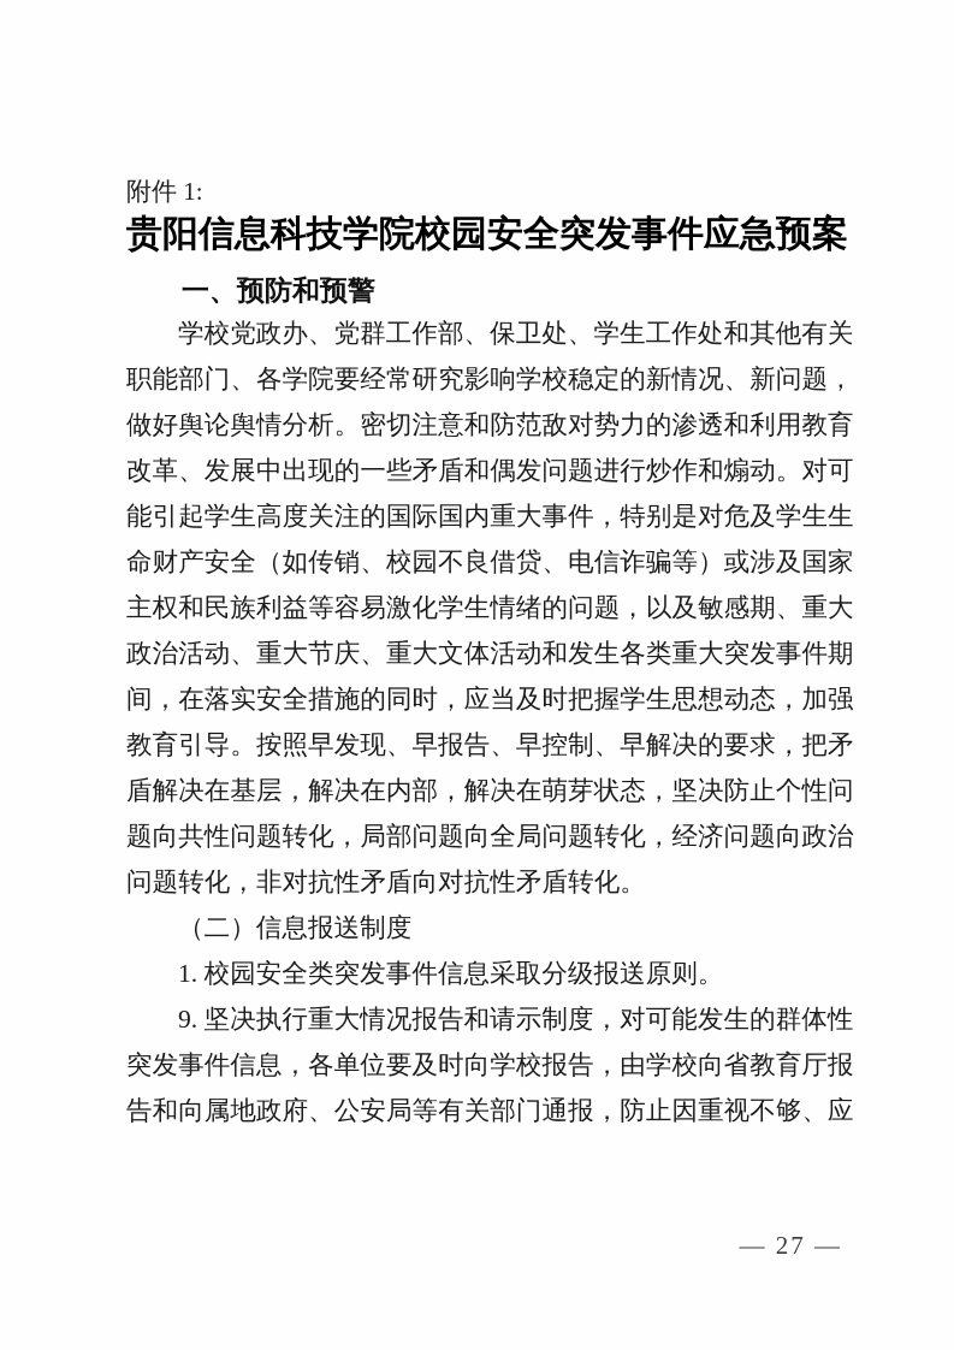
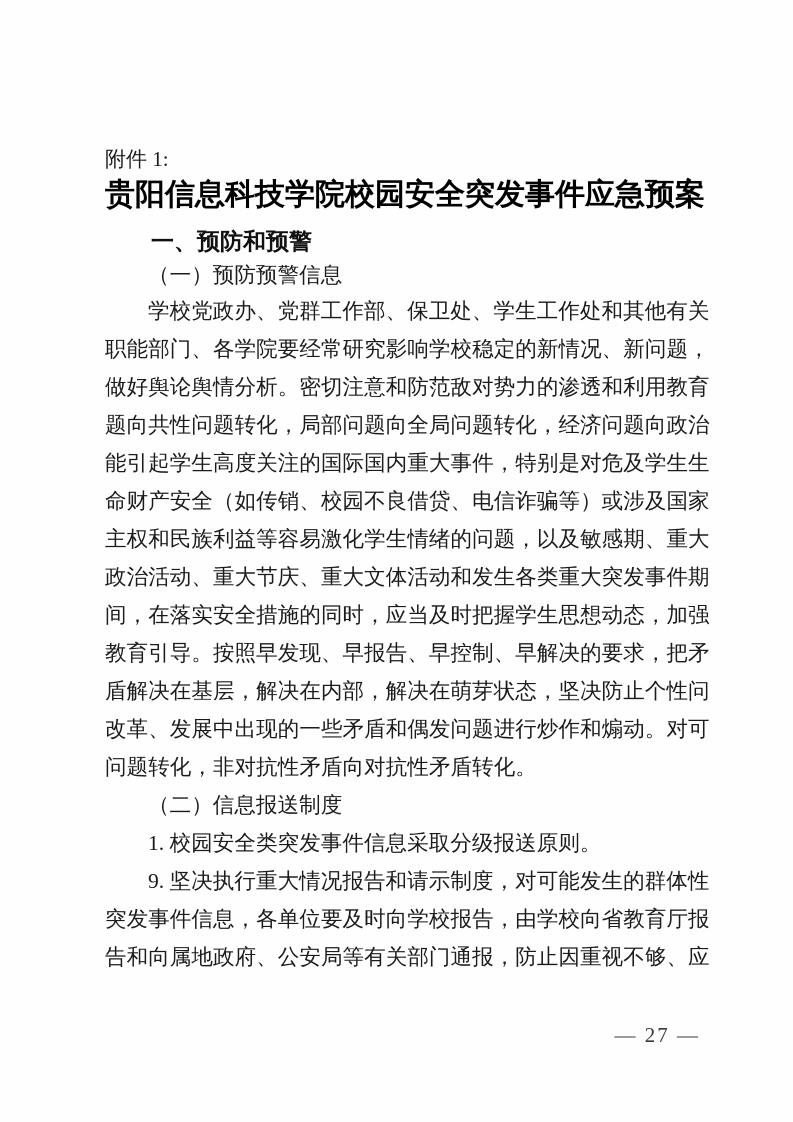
  附件 1:
  贵阳信息科技学院校园安全突发事件应急预案
  一、预防和预警
+ （一）预防预警信息
  学校党政办、党群工作部、保卫处、学生工作处和其他有关
  职能部门、各学院要经常研究影响学校稳定的新情况、新问题，
  做好舆论舆情分析。密切注意和防范敌对势力的渗透和利用教育
- 改革、发展中出现的一些矛盾和偶发问题进行炒作和煽动。对可
+ 题向共性问题转化，局部问题向全局问题转化，经济问题向政治
  能引起学生高度关注的国际国内重大事件，特别是对危及学生生
  命财产安全（如传销、校园不良借贷、电信诈骗等）或涉及国家
  主权和民族利益等容易激化学生情绪的问题，以及敏感期、重大
  政治活动、重大节庆、重大文体活动和发生各类重大突发事件期
  间，在落实安全措施的同时，应当及时把握学生思想动态，加强
  教育引导。按照早发现、早报告、早控制、早解决的要求，把矛
  盾解决在基层，解决在内部，解决在萌芽状态，坚决防止个性问
- 题向共性问题转化，局部问题向全局问题转化，经济问题向政治
+ 改革、发展中出现的一些矛盾和偶发问题进行炒作和煽动。对可
  问题转化，非对抗性矛盾向对抗性矛盾转化。
  （二）信息报送制度
  1. 校园安全类突发事件信息采取分级报送原则。
  9. 坚决执行重大情况报告和请示制度，对可能发生的群体性
  突发事件信息，各单位要及时向学校报告，由学校向省教育厅报
  告和向属地政府、公安局等有关部门通报，防止因重视不够、应
  — 27 —
